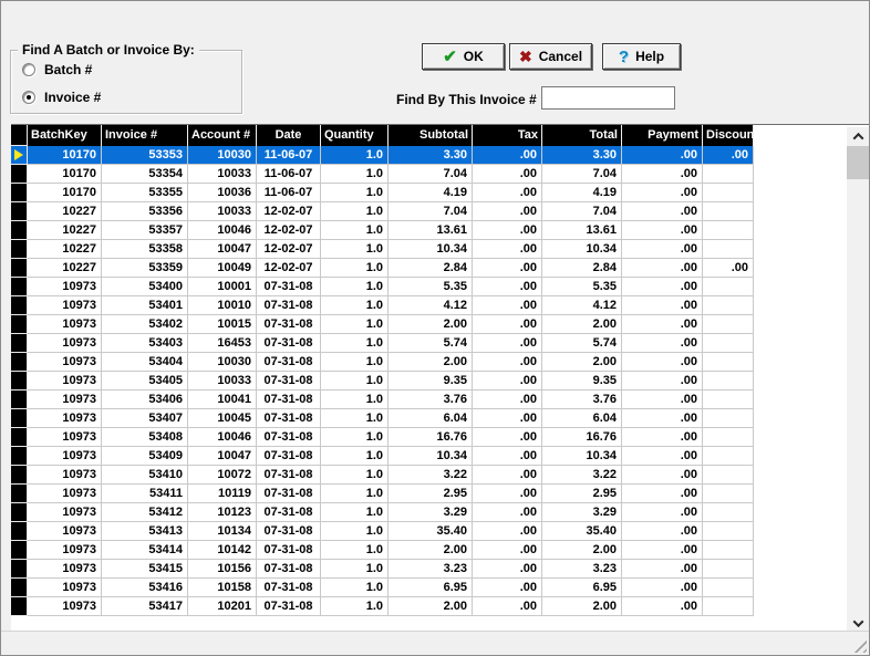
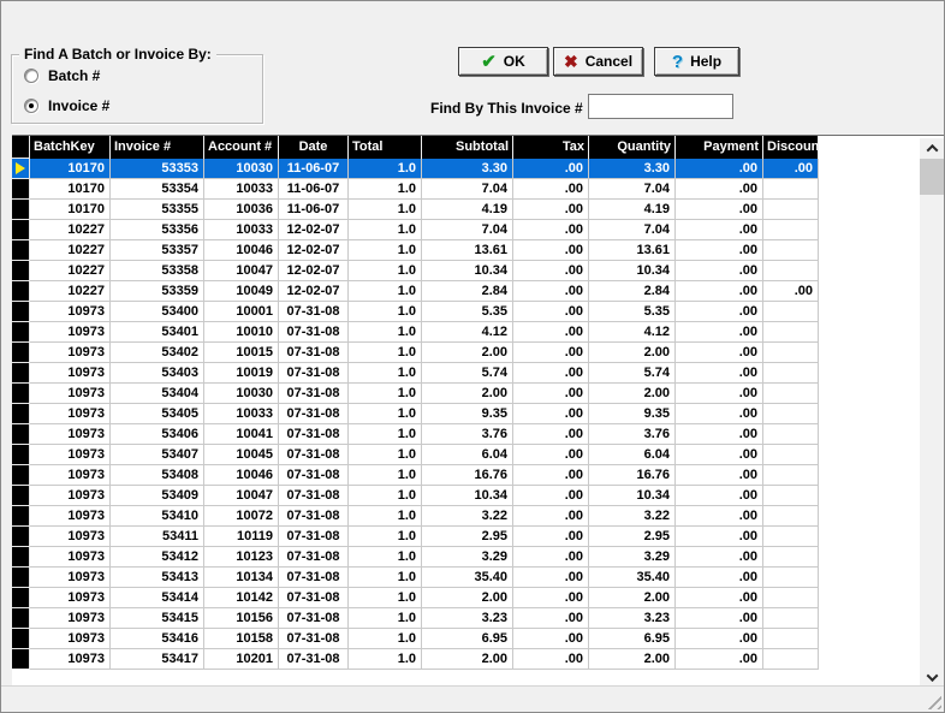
  Find A Batch or Invoice By:
  Batch #
  Invoice #
  ✔
  OK
  ✖
  Cancel
  ?
  Help
  Find By This Invoice #
  BatchKey
  Invoice #
  Account #
  Date
- Quantity
+ Total
  Subtotal
  Tax
- Total
+ Quantity
  Payment
  Discoun
  10170
  53353
  10030
  11-06-07
  1.0
  3.30
  .00
  3.30
  .00
  .00
  10170
  53354
  10033
  11-06-07
  1.0
  7.04
  .00
  7.04
  .00
  10170
  53355
  10036
  11-06-07
  1.0
  4.19
  .00
  4.19
  .00
  10227
  53356
  10033
  12-02-07
  1.0
  7.04
  .00
  7.04
  .00
  10227
  53357
  10046
  12-02-07
  1.0
  13.61
  .00
  13.61
  .00
  10227
  53358
  10047
  12-02-07
  1.0
  10.34
  .00
  10.34
  .00
  10227
  53359
  10049
  12-02-07
  1.0
  2.84
  .00
  2.84
  .00
  .00
  10973
  53400
  10001
  07-31-08
  1.0
  5.35
  .00
  5.35
  .00
  10973
  53401
  10010
  07-31-08
  1.0
  4.12
  .00
  4.12
  .00
  10973
  53402
  10015
  07-31-08
  1.0
  2.00
  .00
  2.00
  .00
  10973
  53403
- 16453
+ 10019
  07-31-08
  1.0
  5.74
  .00
  5.74
  .00
  10973
  53404
  10030
  07-31-08
  1.0
  2.00
  .00
  2.00
  .00
  10973
  53405
  10033
  07-31-08
  1.0
  9.35
  .00
  9.35
  .00
  10973
  53406
  10041
  07-31-08
  1.0
  3.76
  .00
  3.76
  .00
  10973
  53407
  10045
  07-31-08
  1.0
  6.04
  .00
  6.04
  .00
  10973
  53408
  10046
  07-31-08
  1.0
  16.76
  .00
  16.76
  .00
  10973
  53409
  10047
  07-31-08
  1.0
  10.34
  .00
  10.34
  .00
  10973
  53410
  10072
  07-31-08
  1.0
  3.22
  .00
  3.22
  .00
  10973
  53411
  10119
  07-31-08
  1.0
  2.95
  .00
  2.95
  .00
  10973
  53412
  10123
  07-31-08
  1.0
  3.29
  .00
  3.29
  .00
  10973
  53413
  10134
  07-31-08
  1.0
  35.40
  .00
  35.40
  .00
  10973
  53414
  10142
  07-31-08
  1.0
  2.00
  .00
  2.00
  .00
  10973
  53415
  10156
  07-31-08
  1.0
  3.23
  .00
  3.23
  .00
  10973
  53416
  10158
  07-31-08
  1.0
  6.95
  .00
  6.95
  .00
  10973
  53417
  10201
  07-31-08
  1.0
  2.00
  .00
  2.00
  .00
